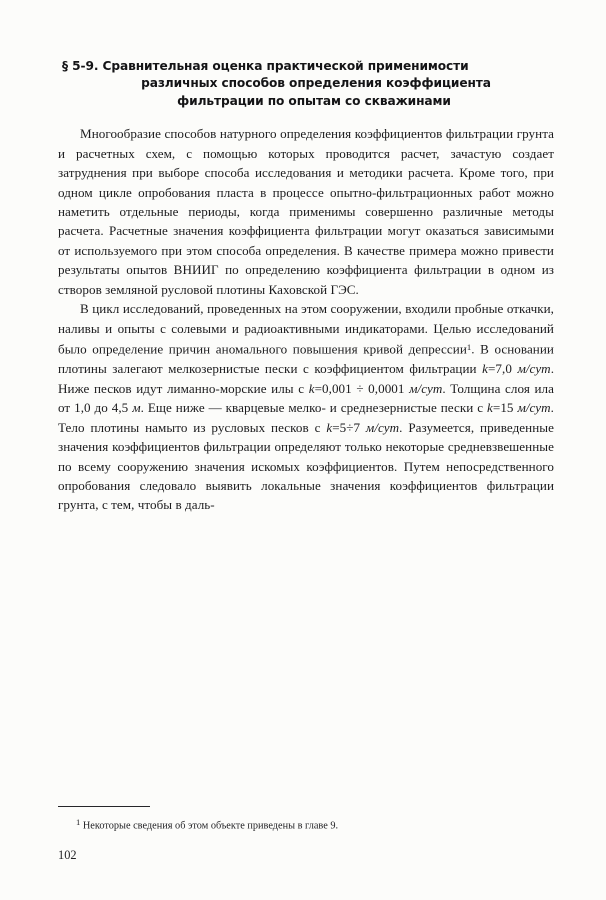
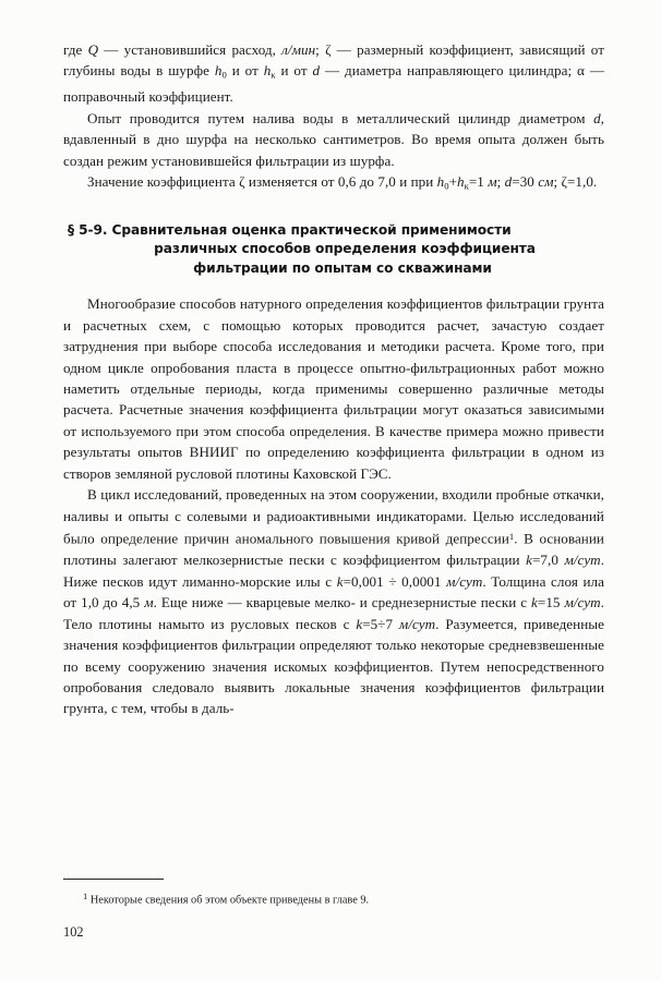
+ где Q — установившийся расход, л/мин; ζ — размерный коэффициент, зависящий от глубины воды в шурфе h0 и от hк и от d — диаметра направляющего цилиндра; α — поправочный коэффициент.
+ Опыт проводится путем налива воды в металлический цилиндр диаметром d, вдавленный в дно шурфа на несколько сантиметров. Во время опыта должен быть создан режим установившейся фильтрации из шурфа.
+ Значение коэффициента ζ изменяется от 0,6 до 7,0 и при h0+hк=1 м; d=30 см; ζ=1,0.
  § 5-9. Сравнительная оценка практической применимости
  различных способов определения коэффициента
  фильтрации по опытам со скважинами
  Многообразие способов натурного определения коэффициентов фильтрации грунта и расчетных схем, с помощью которых проводится расчет, зачастую создает затруднения при выборе способа исследования и методики расчета. Кроме того, при одном цикле опробования пласта в процессе опытно-фильтрационных работ можно наметить отдельные периоды, когда применимы совершенно различные методы расчета. Расчетные значения коэффициента фильтрации могут оказаться зависимыми от используемого при этом способа определения. В качестве примера можно привести результаты опытов ВНИИГ по определению коэффициента фильтрации в одном из створов земляной русловой плотины Каховской ГЭС.
  В цикл исследований, проведенных на этом сооружении, входили пробные откачки, наливы и опыты с солевыми и радиоактивными индикаторами. Целью исследований было определение причин аномального повышения кривой депрессии1. В основании плотины залегают мелкозернистые пески с коэффициентом фильтрации k=7,0 м/сут. Ниже песков идут лиманно-морские илы с k=0,001 ÷ 0,0001 м/сут. Толщина слоя ила от 1,0 до 4,5 м. Еще ниже — кварцевые мелко- и среднезернистые пески с k=15 м/сут. Тело плотины намыто из русловых песков с k=5÷7 м/сут. Разумеется, приведенные значения коэффициентов фильтрации определяют только некоторые средневзвешенные по всему сооружению значения искомых коэффициентов. Путем непосредственного опробования следовало выявить локальные значения коэффициентов фильтрации грунта, с тем, чтобы в даль-
  1 Некоторые сведения об этом объекте приведены в главе 9.
  102
